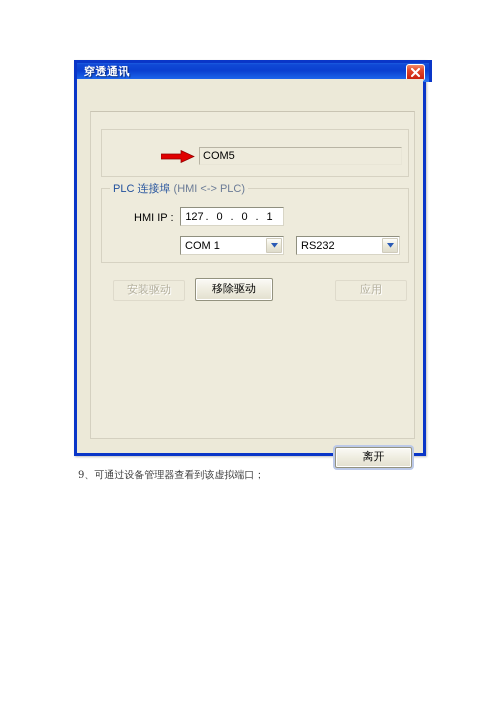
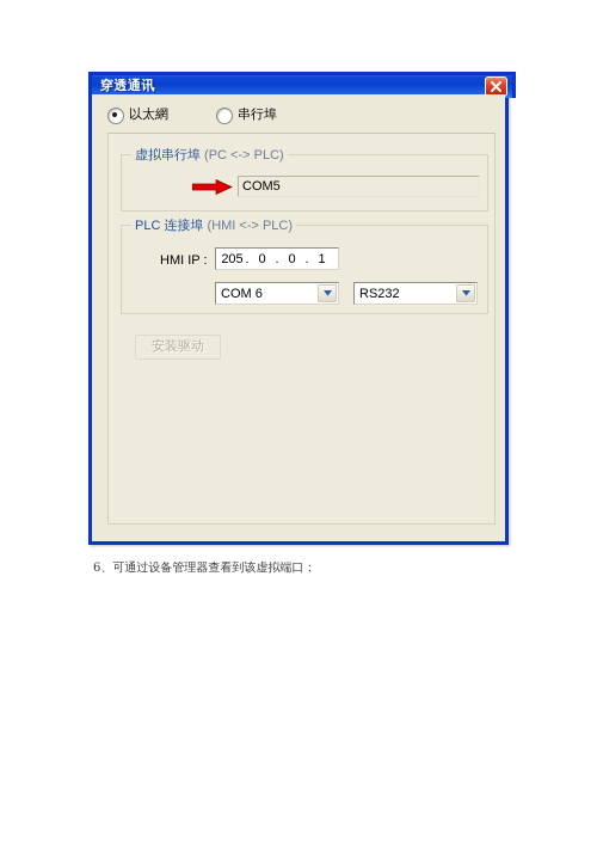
  穿透通讯
+ 以太網
+ 串行埠
+ 虚拟串行埠 (PC <-> PLC)
  COM5
  PLC 连接埠 (HMI <-> PLC)
  HMI IP :
- 127
+ 205
  .
  0
  .
  0
  .
  1
- COM 1
+ COM 6
  RS232
  安装驱动
- 移除驱动
- 应用
- 离开
- 9、可通过设备管理器查看到该虚拟端口；
+ 6、可通过设备管理器查看到该虚拟端口；
